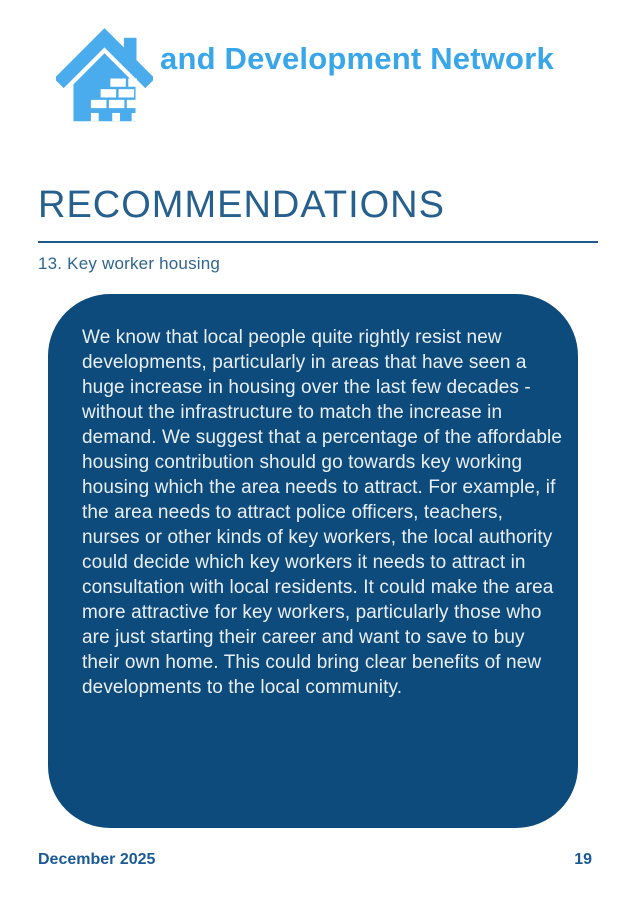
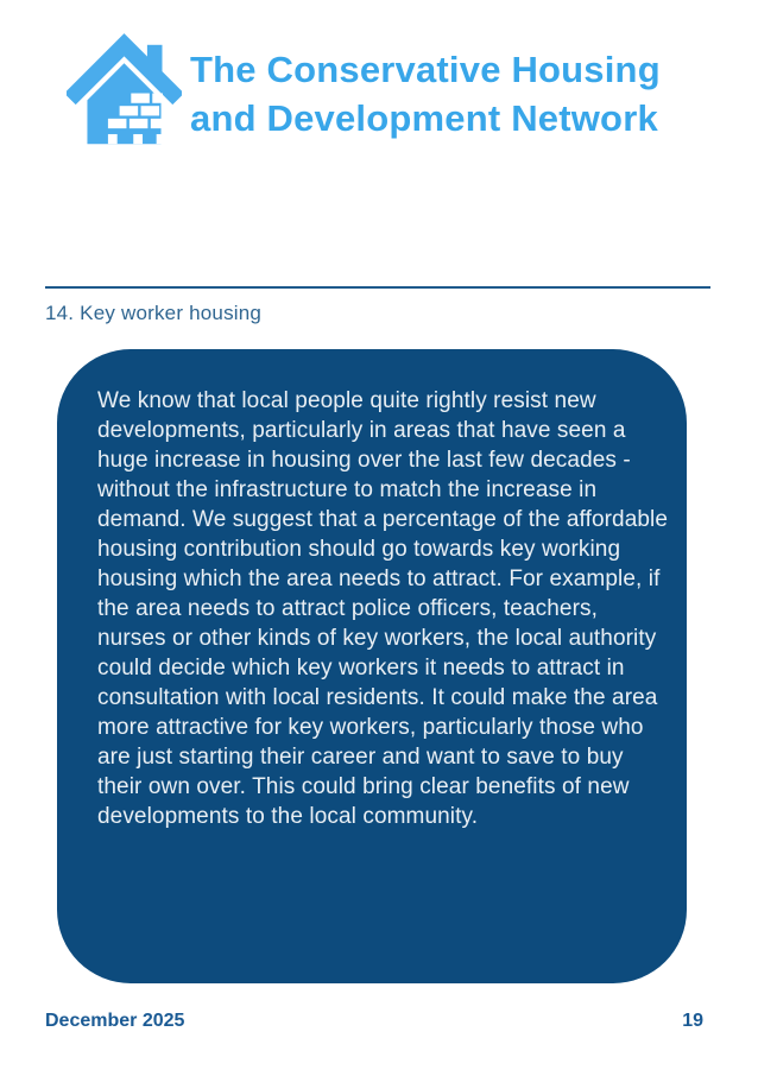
+ The Conservative Housing
  and Development Network
- RECOMMENDATIONS
- 13. Key worker housing
+ 14. Key worker housing
- We know that local people quite rightly resist new developments, particularly in areas that have seen a huge increase in housing over the last few decades - without the infrastructure to match the increase in demand. We suggest that a percentage of the affordable housing contribution should go towards key working housing which the area needs to attract. For example, if the area needs to attract police officers, teachers, nurses or other kinds of key workers, the local authority could decide which key workers it needs to attract in consultation with local residents. It could make the area more attractive for key workers, particularly those who are just starting their career and want to save to buy their own home. This could bring clear benefits of new developments to the local community.
+ We know that local people quite rightly resist new developments, particularly in areas that have seen a huge increase in housing over the last few decades - without the infrastructure to match the increase in demand. We suggest that a percentage of the affordable housing contribution should go towards key working housing which the area needs to attract. For example, if the area needs to attract police officers, teachers, nurses or other kinds of key workers, the local authority could decide which key workers it needs to attract in consultation with local residents. It could make the area more attractive for key workers, particularly those who are just starting their career and want to save to buy their own over. This could bring clear benefits of new developments to the local community.
  December 2025
  19
